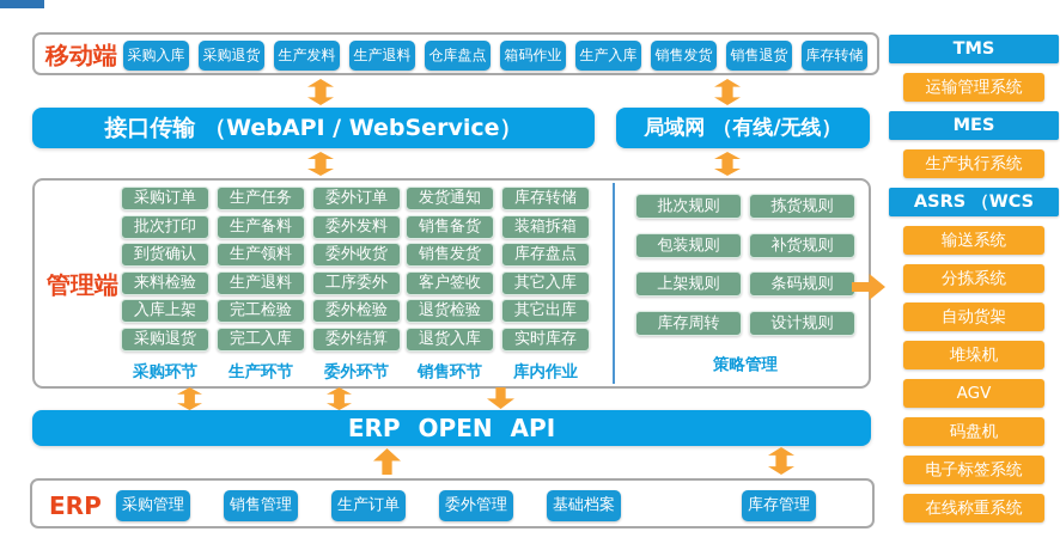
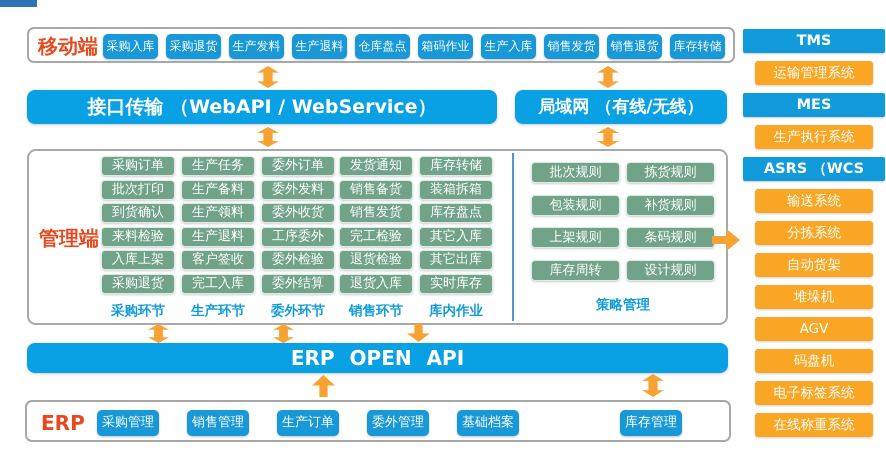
  移动端
  采购入库
  采购退货
  生产发料
  生产退料
  仓库盘点
  箱码作业
  生产入库
  销售发货
  销售退货
  库存转储
  接口传输 （WebAPI / WebService）
  局域网 （有线/无线）
  管理端
  采购环节
  采购订单
  批次打印
  到货确认
  来料检验
  入库上架
  采购退货
  生产环节
  生产任务
  生产备料
  生产领料
  生产退料
- 完工检验
+ 客户签收
  完工入库
  委外环节
  委外订单
  委外发料
  委外收货
  工序委外
  委外检验
  委外结算
  销售环节
  发货通知
  销售备货
  销售发货
- 客户签收
+ 完工检验
  退货检验
  退货入库
  库内作业
  库存转储
  装箱拆箱
  库存盘点
  其它入库
  其它出库
  实时库存
  批次规则
  包装规则
  上架规则
  库存周转
  拣货规则
  补货规则
  条码规则
  设计规则
  策略管理
  ERP OPEN API
  ERP
  采购管理
  销售管理
  生产订单
  委外管理
  基础档案
  库存管理
  TMS
  运输管理系统
  MES
  生产执行系统
  ASRS （WCS
  输送系统
  分拣系统
  自动货架
  堆垛机
  AGV
  码盘机
  电子标签系统
  在线称重系统
